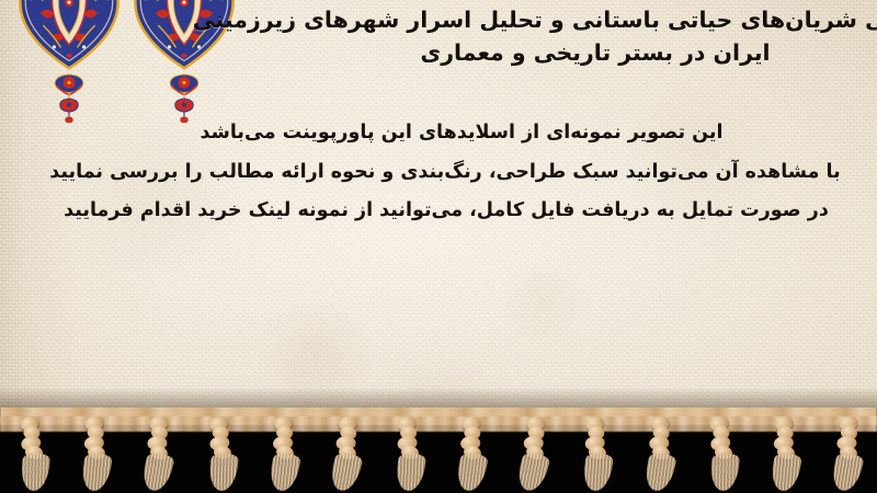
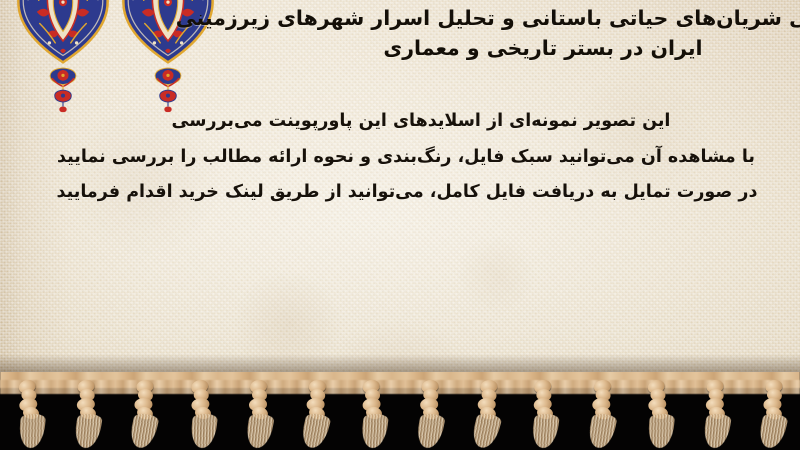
  ی شریان‌های حیاتی باستانی و تحلیل اسرار شهرهای زیرزمینی
  ایران در بستر تاریخی و معماری
- این تصویر نمونه‌ای از اسلایدهای این پاورپوینت می‌باشد
+ این تصویر نمونه‌ای از اسلایدهای این پاورپوینت می‌بررسی
- با مشاهده آن می‌توانید سبک طراحی، رنگ‌بندی و نحوه ارائه مطالب را بررسی نمایید
+ با مشاهده آن می‌توانید سبک فایل، رنگ‌بندی و نحوه ارائه مطالب را بررسی نمایید
- در صورت تمایل به دریافت فایل کامل، می‌توانید از نمونه لینک خرید اقدام فرمایید
+ در صورت تمایل به دریافت فایل کامل، می‌توانید از طریق لینک خرید اقدام فرمایید
